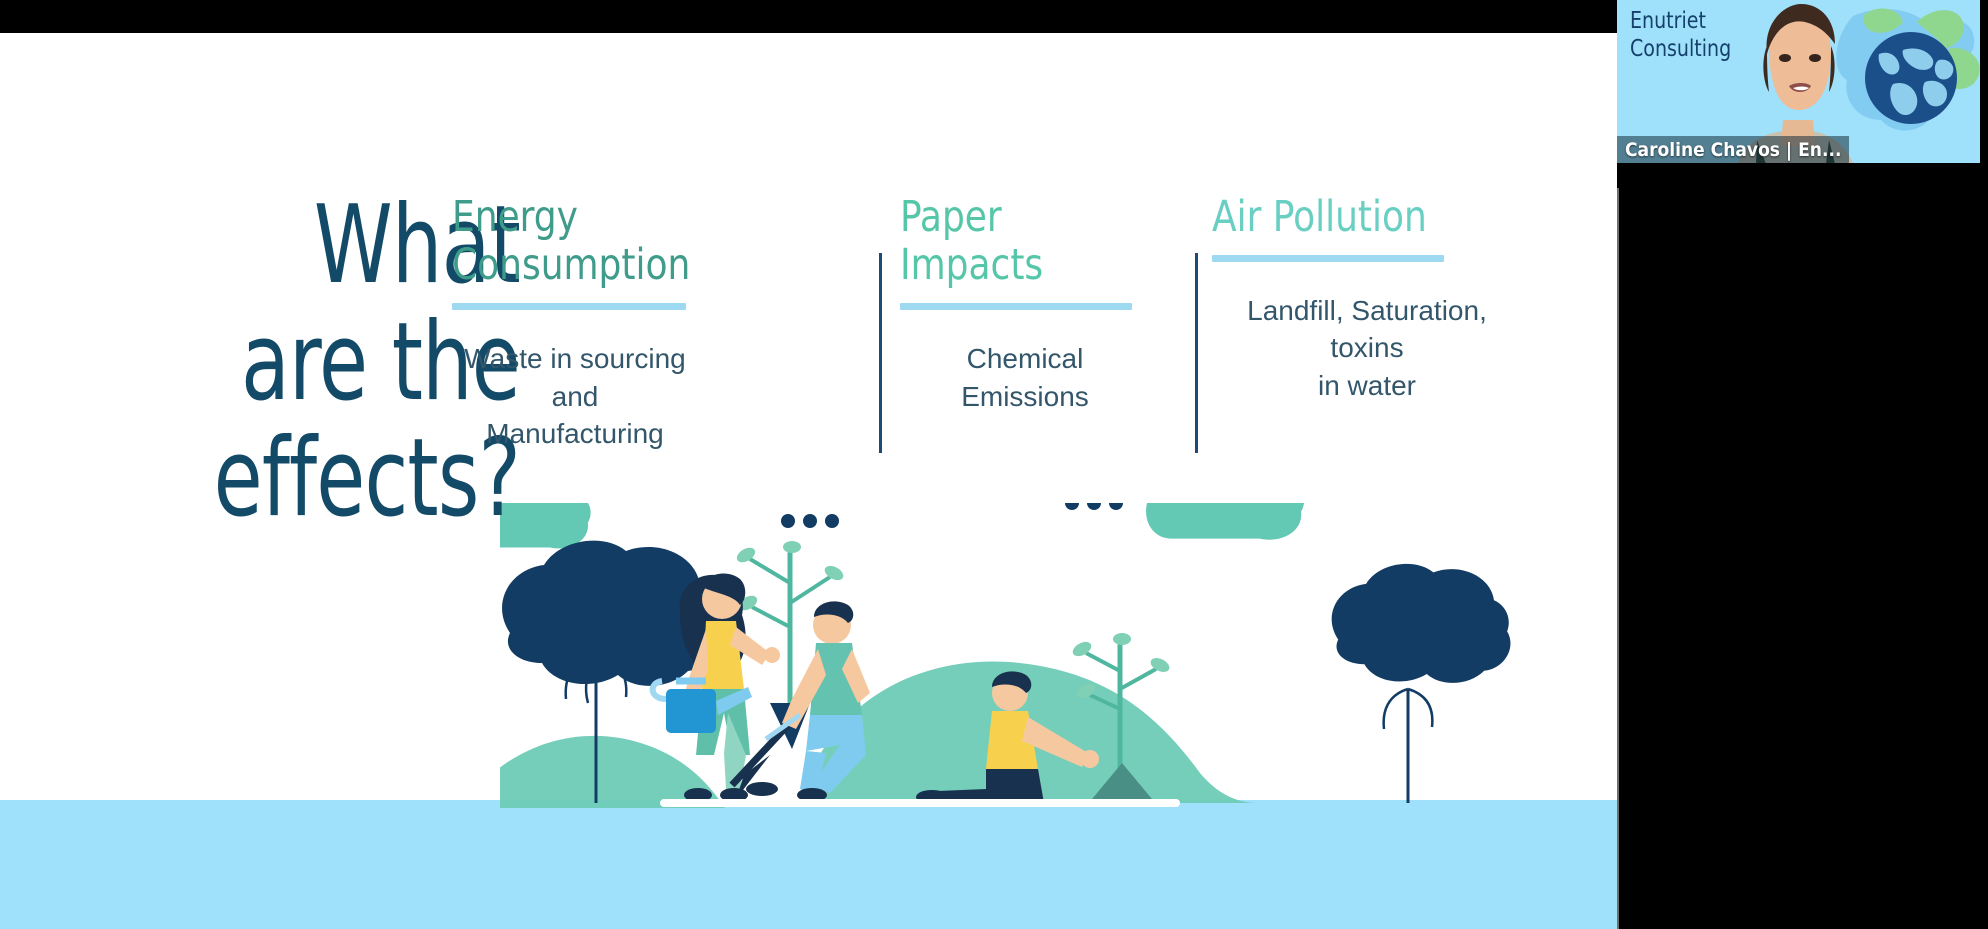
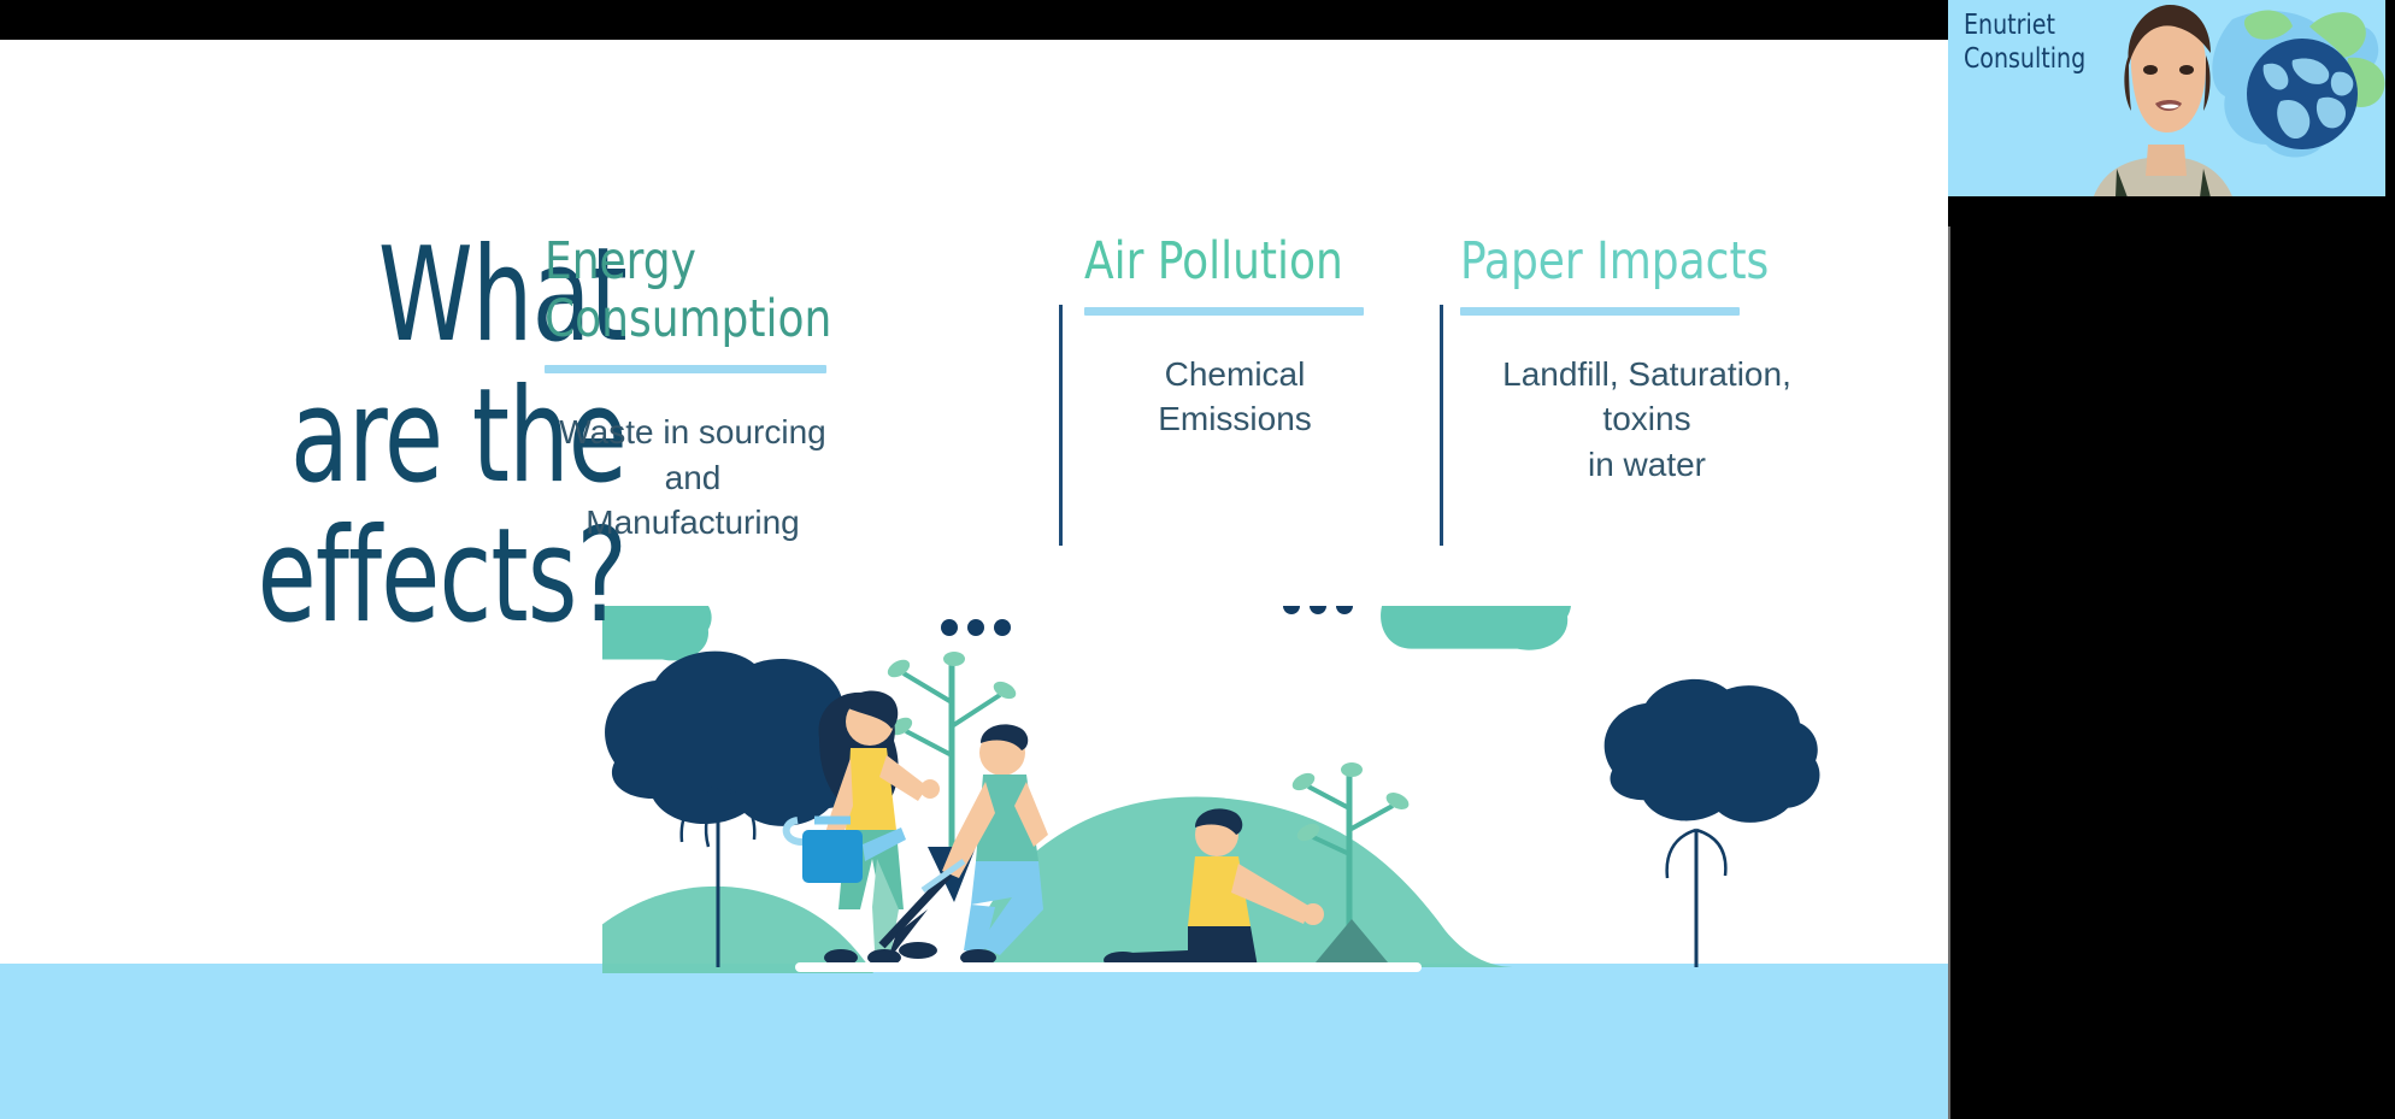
  What
  are the
  effects?
  Energy
  Consumption
  Waste in sourcing and
  Manufacturing
- Paper Impacts
+ Air Pollution
  Chemical Emissions
- Air Pollution
+ Paper Impacts
  Landfill, Saturation, toxins
  in water
  Enutriet
  Consulting
- Caroline Chavos | En...
